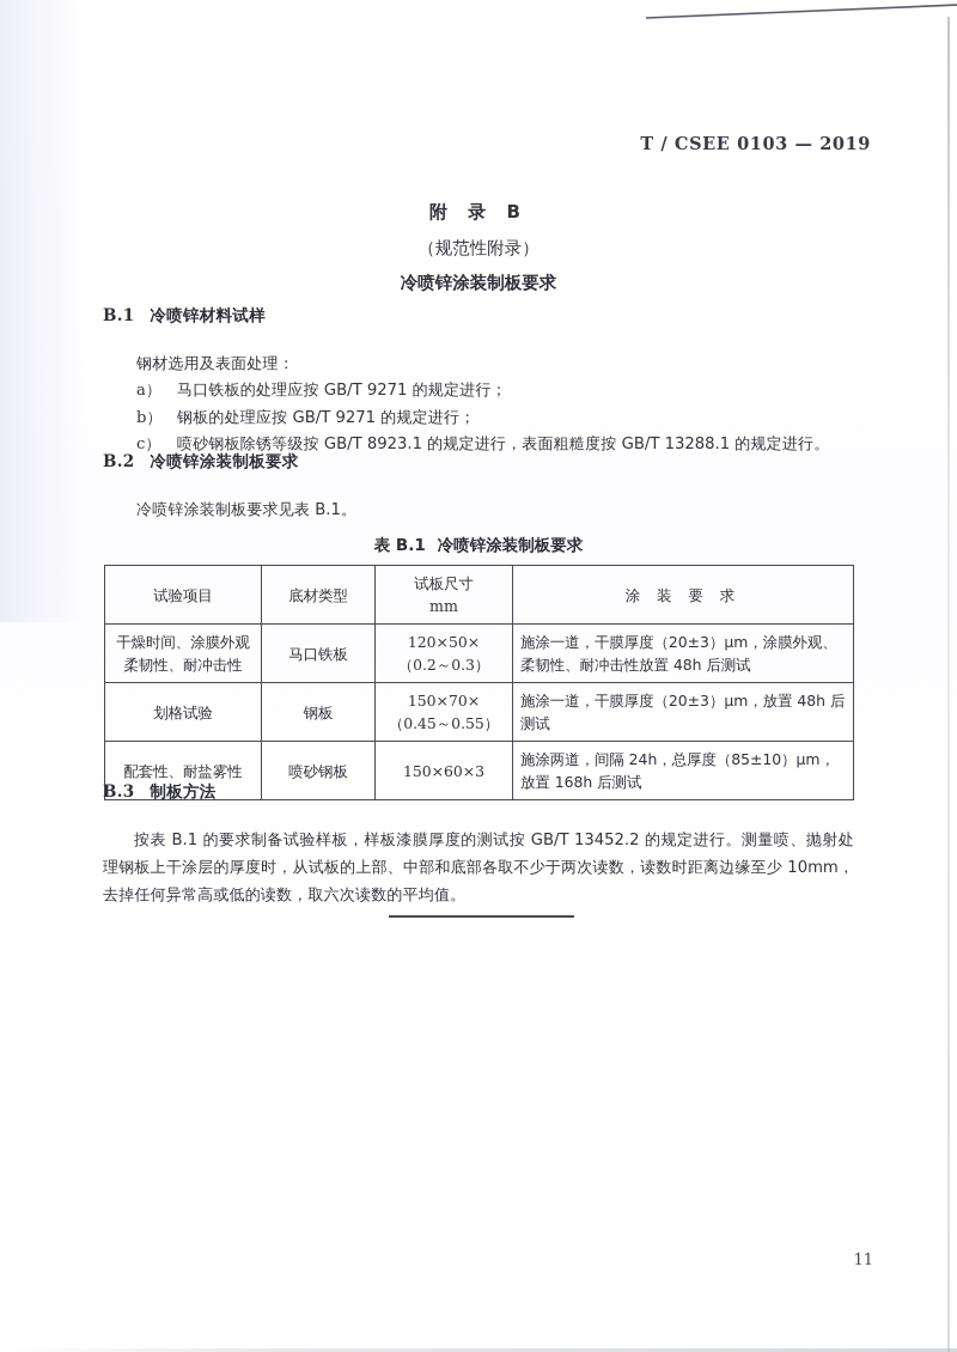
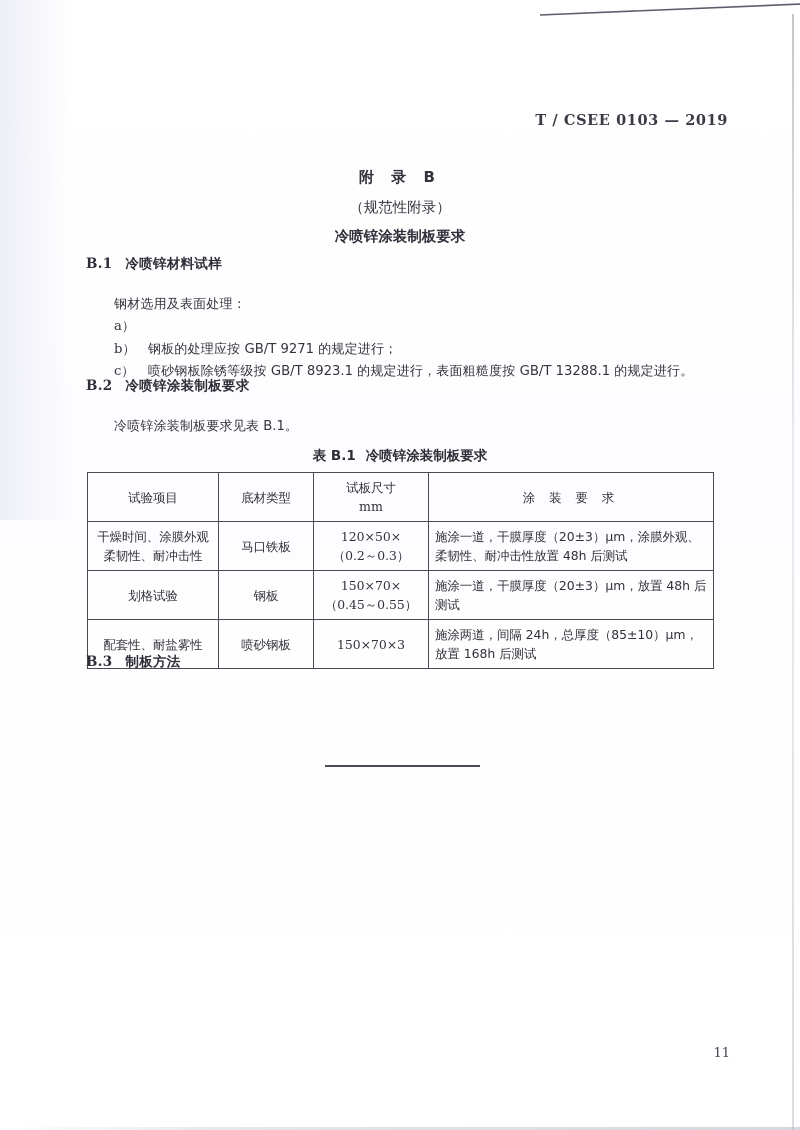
  T / CSEE 0103 — 2019
  附 录 B
  （规范性附录）
  冷喷锌涂装制板要求
  B.1 冷喷锌材料试样
  钢材选用及表面处理：
  a）
- 马口铁板的处理应按 GB/T 9271 的规定进行；
  b）
  钢板的处理应按 GB/T 9271 的规定进行；
  c）
  喷砂钢板除锈等级按 GB/T 8923.1 的规定进行，表面粗糙度按 GB/T 13288.1 的规定进行。
  B.2 冷喷锌涂装制板要求
  冷喷锌涂装制板要求见表 B.1。
  表 B.1 冷喷锌涂装制板要求
  试验项目	底材类型	试板尺寸 mm	涂 装 要 求
  干燥时间、涂膜外观 柔韧性、耐冲击性	马口铁板	120×50× （0.2～0.3）	施涂一道，干膜厚度（20±3）μm，涂膜外观、柔韧性、耐冲击性放置 48h 后测试
  划格试验	钢板	150×70× （0.45～0.55）	施涂一道，干膜厚度（20±3）μm，放置 48h 后测试
- 配套性、耐盐雾性	喷砂钢板	150×60×3	施涂两道，间隔 24h，总厚度（85±10）μm，放置 168h 后测试
+ 配套性、耐盐雾性	喷砂钢板	150×70×3	施涂两道，间隔 24h，总厚度（85±10）μm，放置 168h 后测试
  B.3 制板方法
- 按表 B.1 的要求制备试验样板，样板漆膜厚度的测试按 GB/T 13452.2 的规定进行。测量喷、抛射处理钢板上干涂层的厚度时，从试板的上部、中部和底部各取不少于两次读数，读数时距离边缘至少 10mm，去掉任何异常高或低的读数，取六次读数的平均值。
  11
